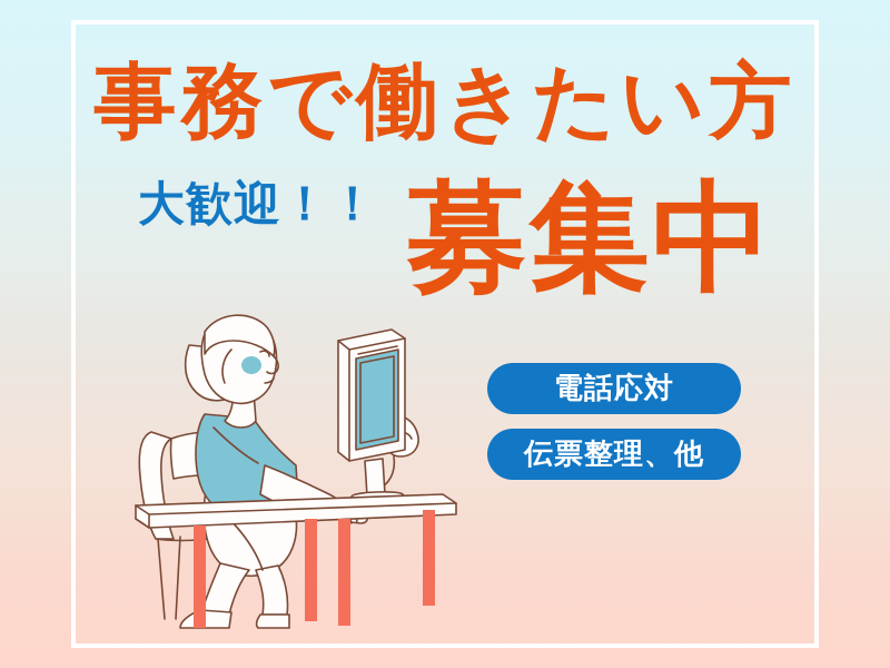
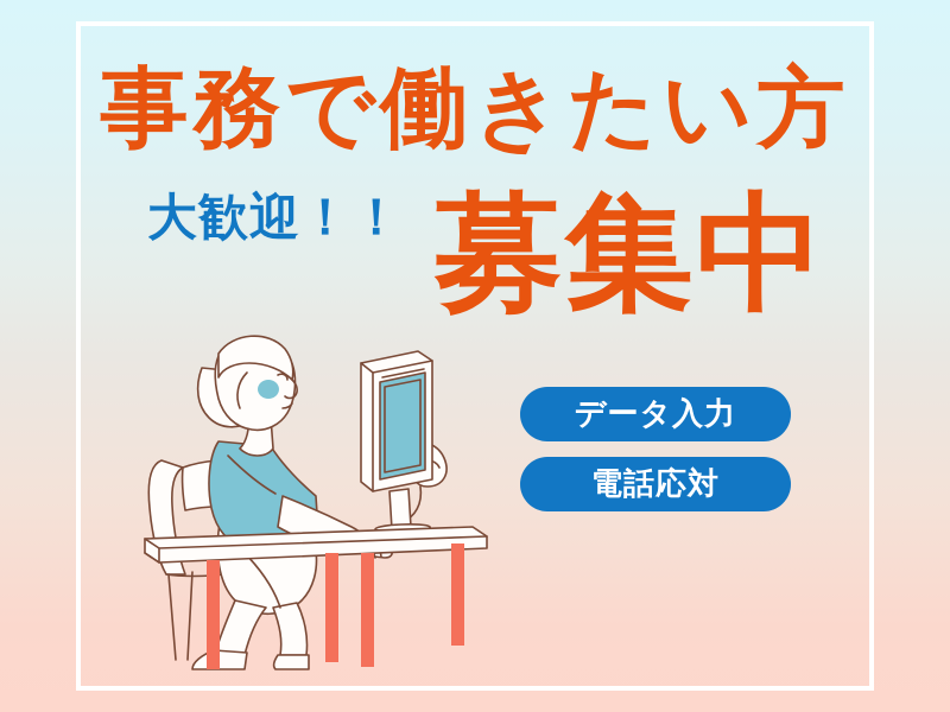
  事務で働きたい方
  大歓迎！！
  募集中
+ データ入力
  電話応対
- 伝票整理、他
